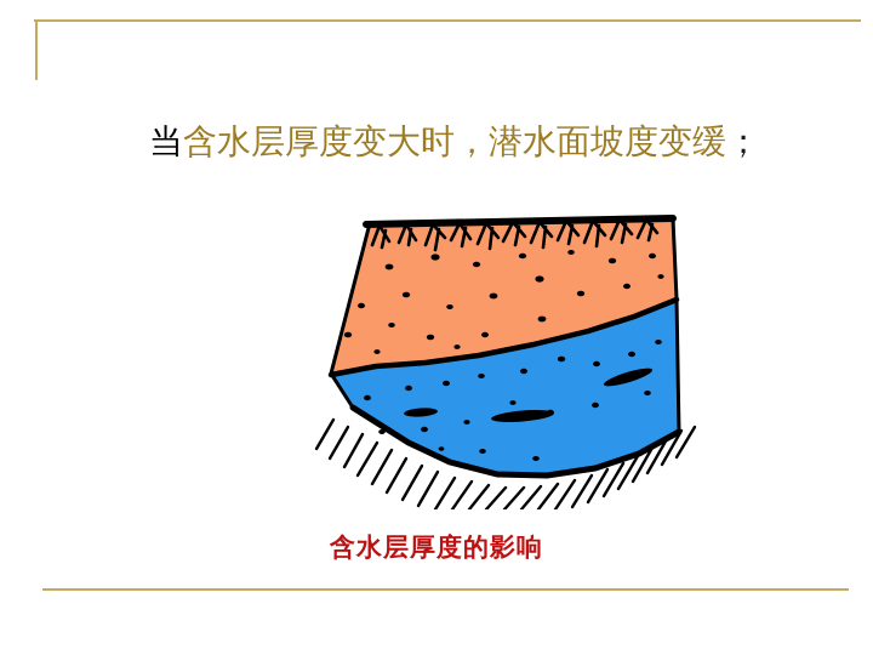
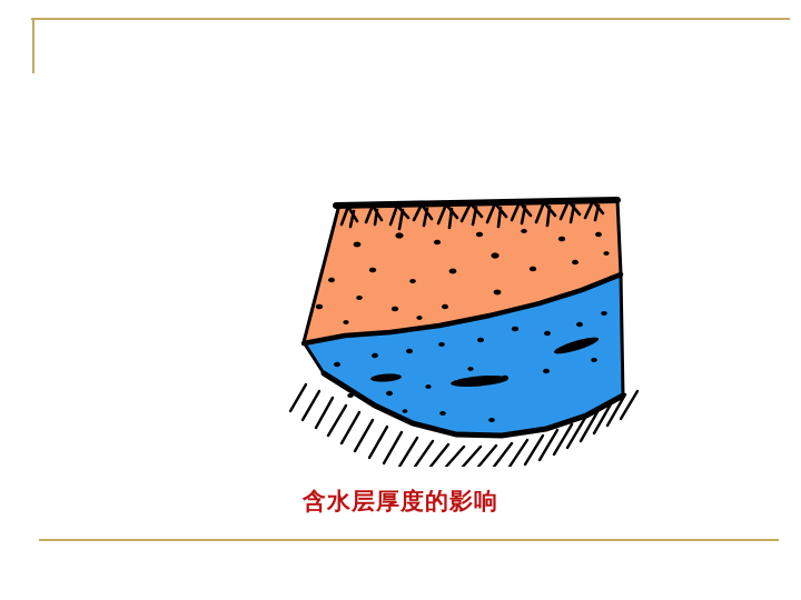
- 当含水层厚度变大时，潜水面坡度变缓；
  含水层厚度的影响
